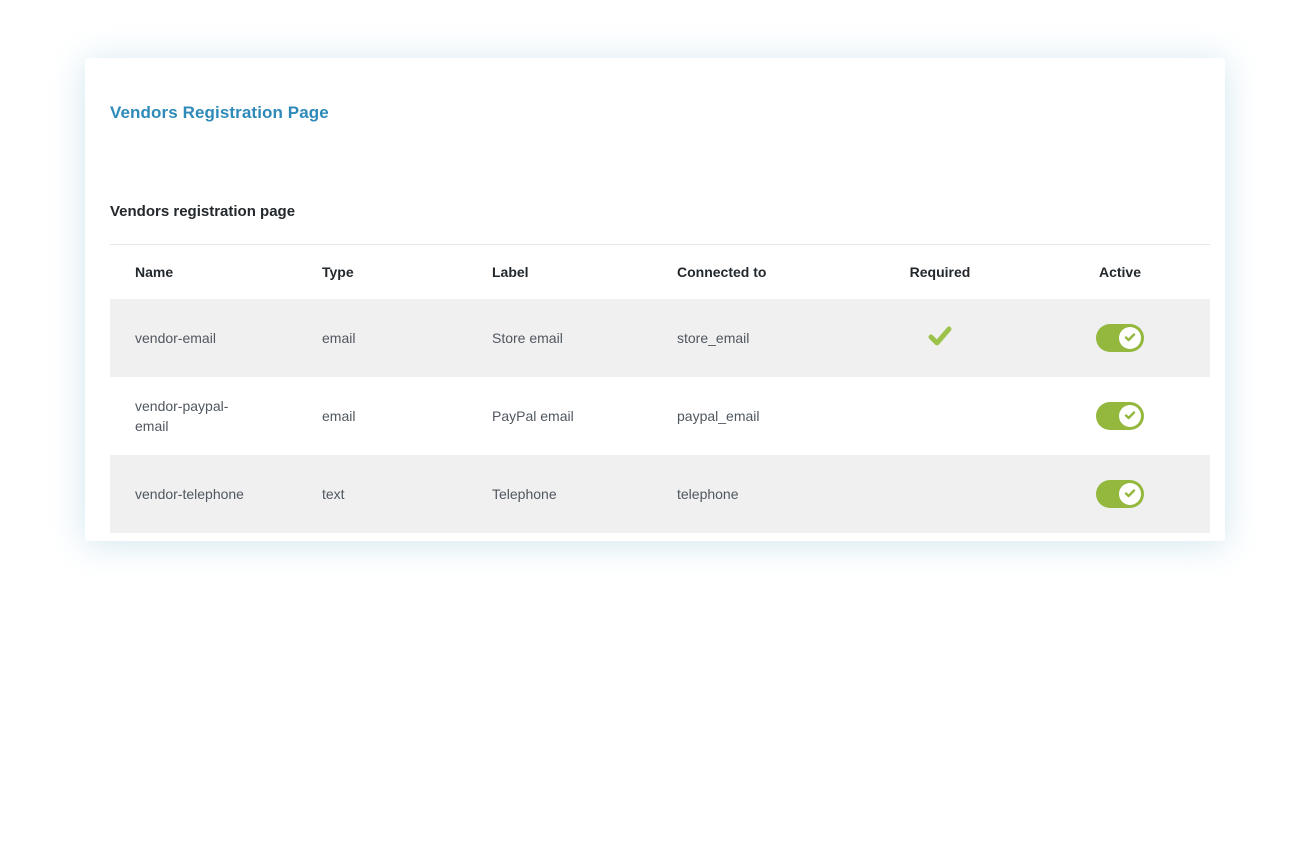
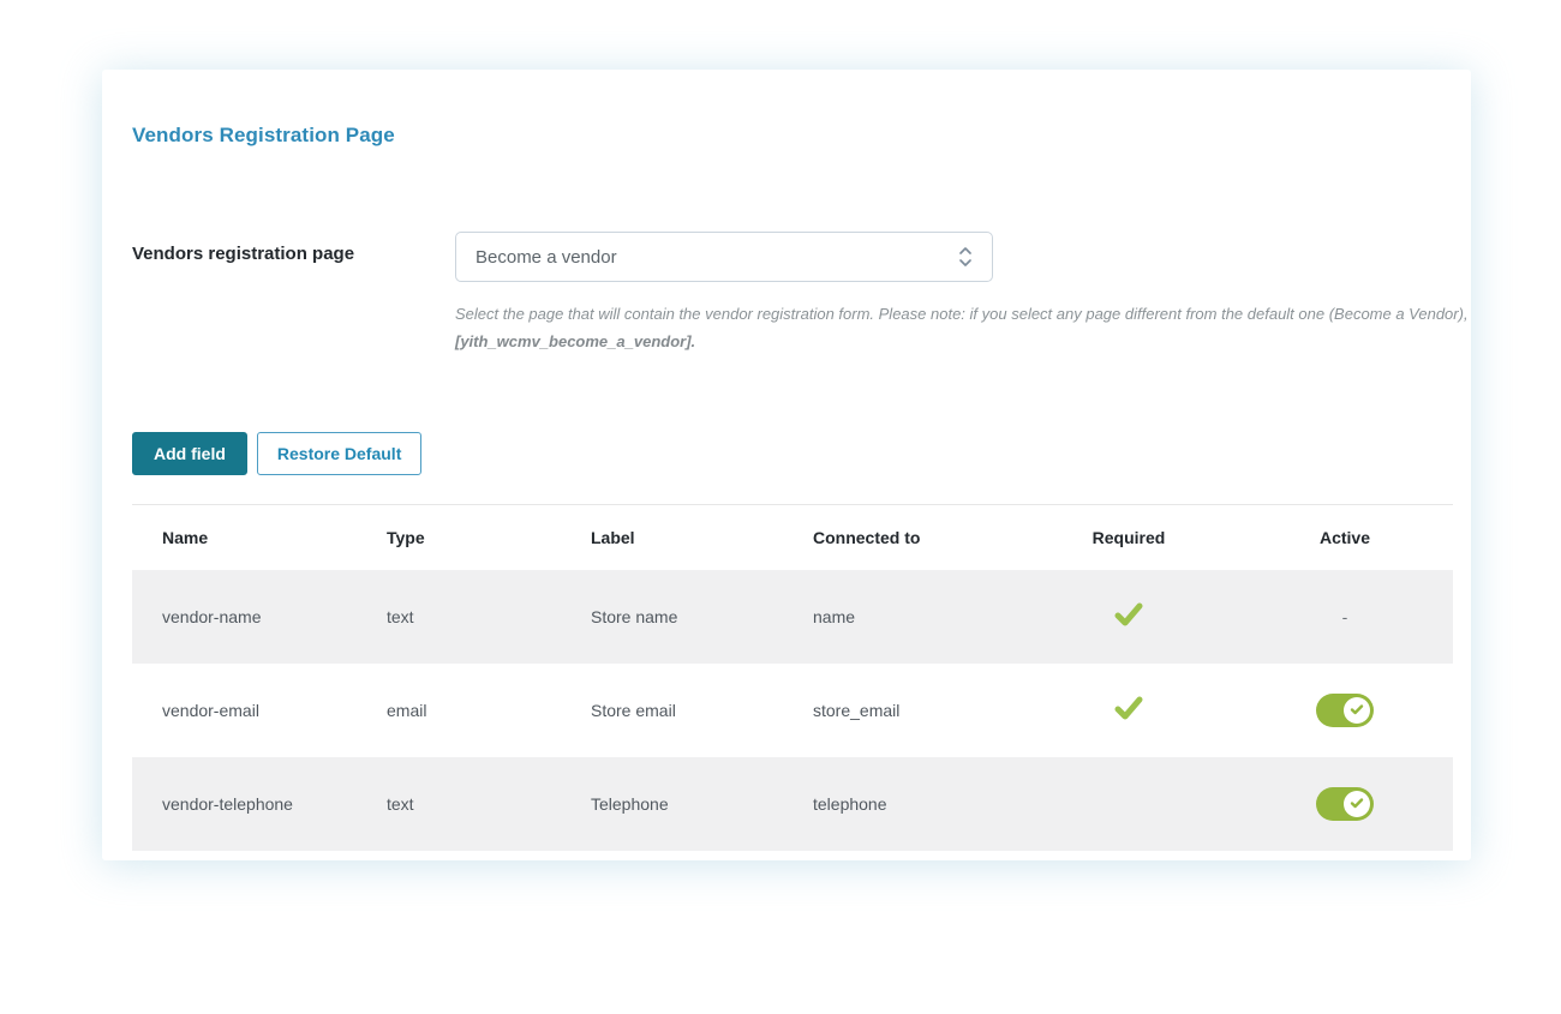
  Vendors Registration Page
  Vendors registration page
+ Become a vendor
+ Select the page that will contain the vendor registration form. Please note: if you select any page different from the default one (Become a Vendor),
+ [yith_wcmv_become_a_vendor].
+ Add field
+ Restore Default
  Name	Type	Label	Connected to	Required	Active
+ vendor-name	text	Store name	name		-
  vendor-email	email	Store email	store_email
- vendor-paypal-email	email	PayPal email	paypal_email
  vendor-telephone	text	Telephone	telephone
